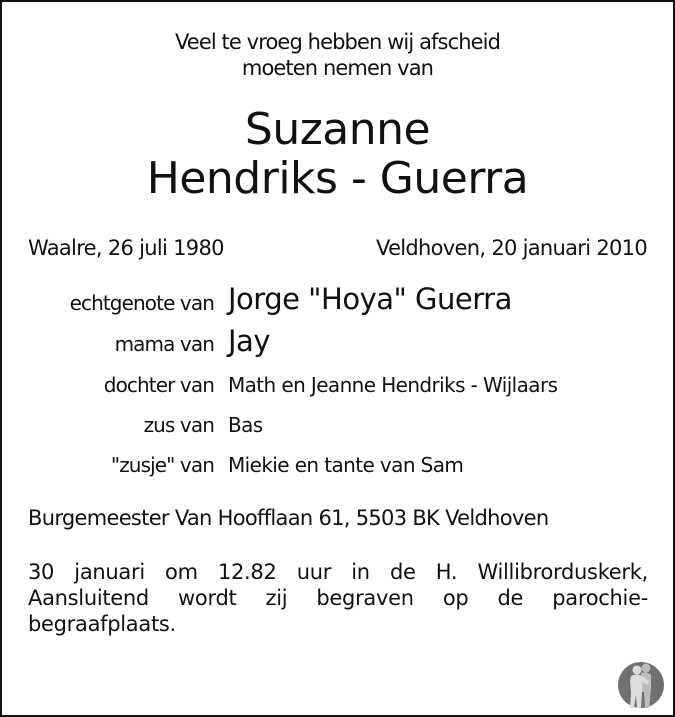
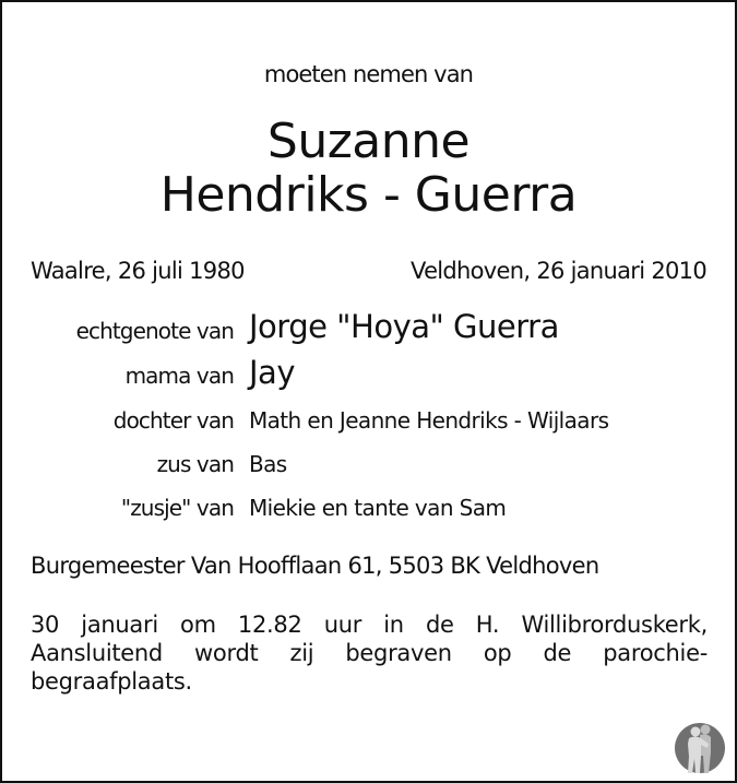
- Veel te vroeg hebben wij afscheid
  moeten nemen van
  Suzanne
  Hendriks - Guerra
  Waalre, 26 juli 1980
- Veldhoven, 20 januari 2010
+ Veldhoven, 26 januari 2010
  echtgenote van
  Jorge "Hoya" Guerra
  mama van
  Jay
  dochter van
  Math en Jeanne Hendriks - Wijlaars
  zus van
  Bas
  "zusje" van
  Miekie en tante van Sam
  Burgemeester Van Hoofflaan 61, 5503 BK Veldhoven
  30 januari om 12.82 uur in de H. Willibrorduskerk,
  Aansluitend wordt zij begraven op de parochie-
  begraafplaats.
